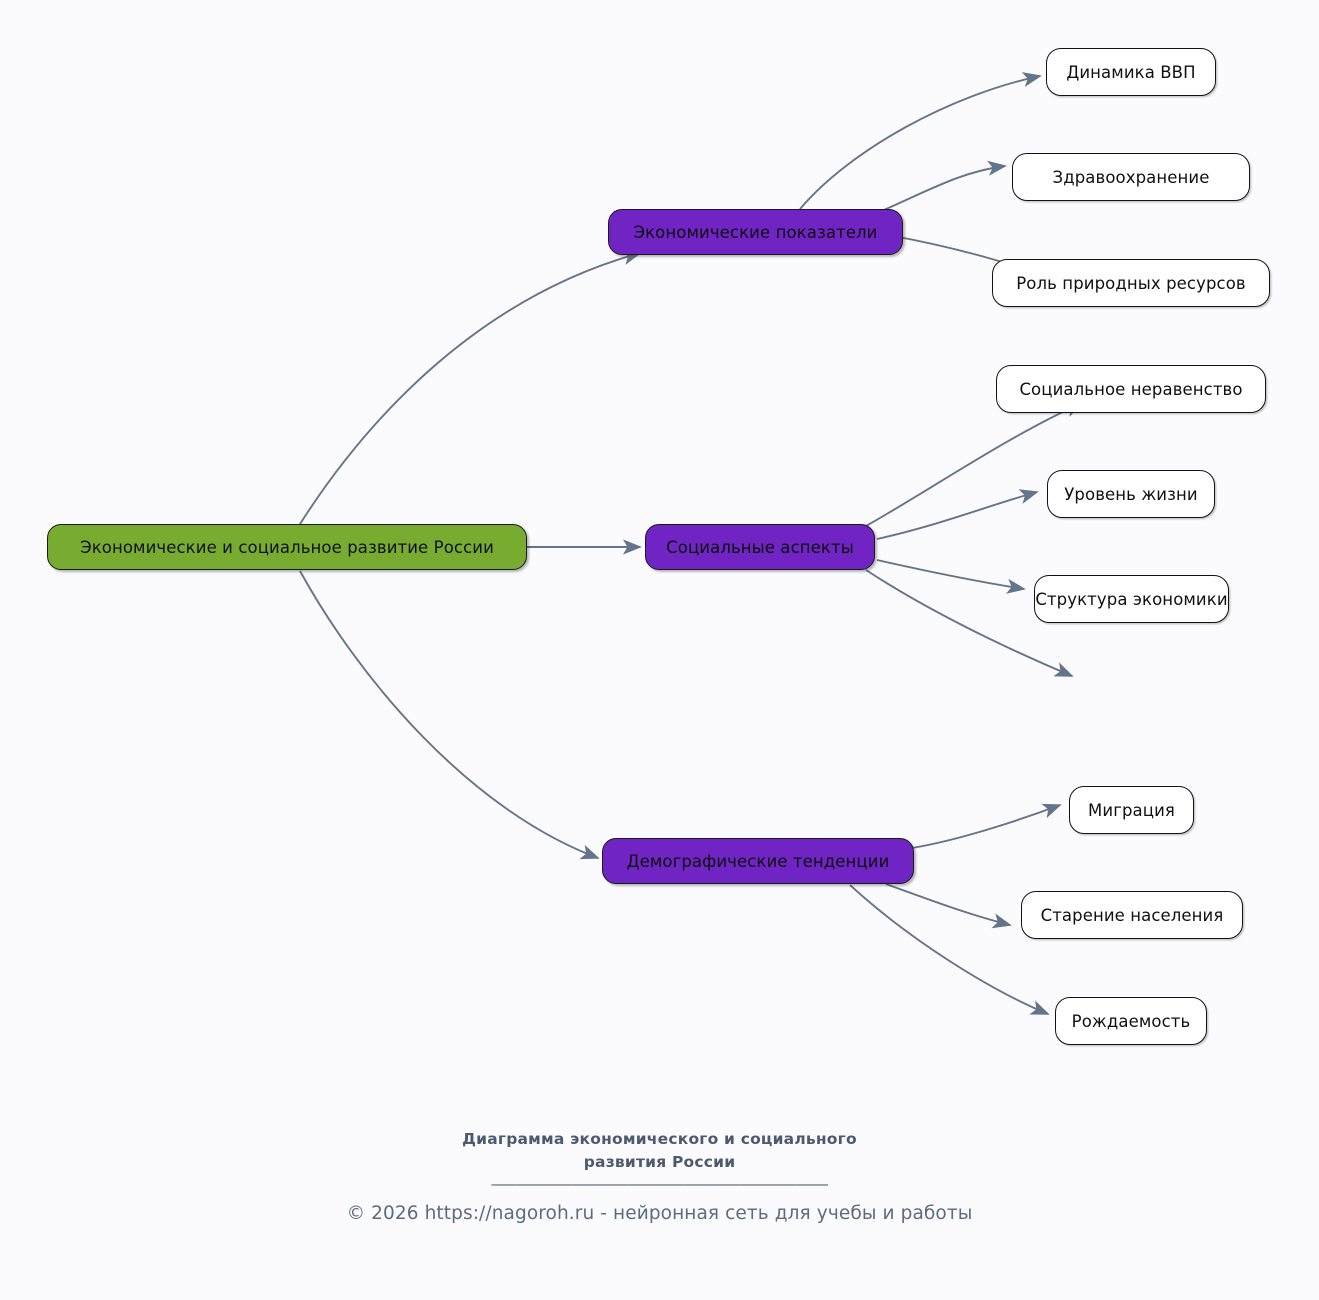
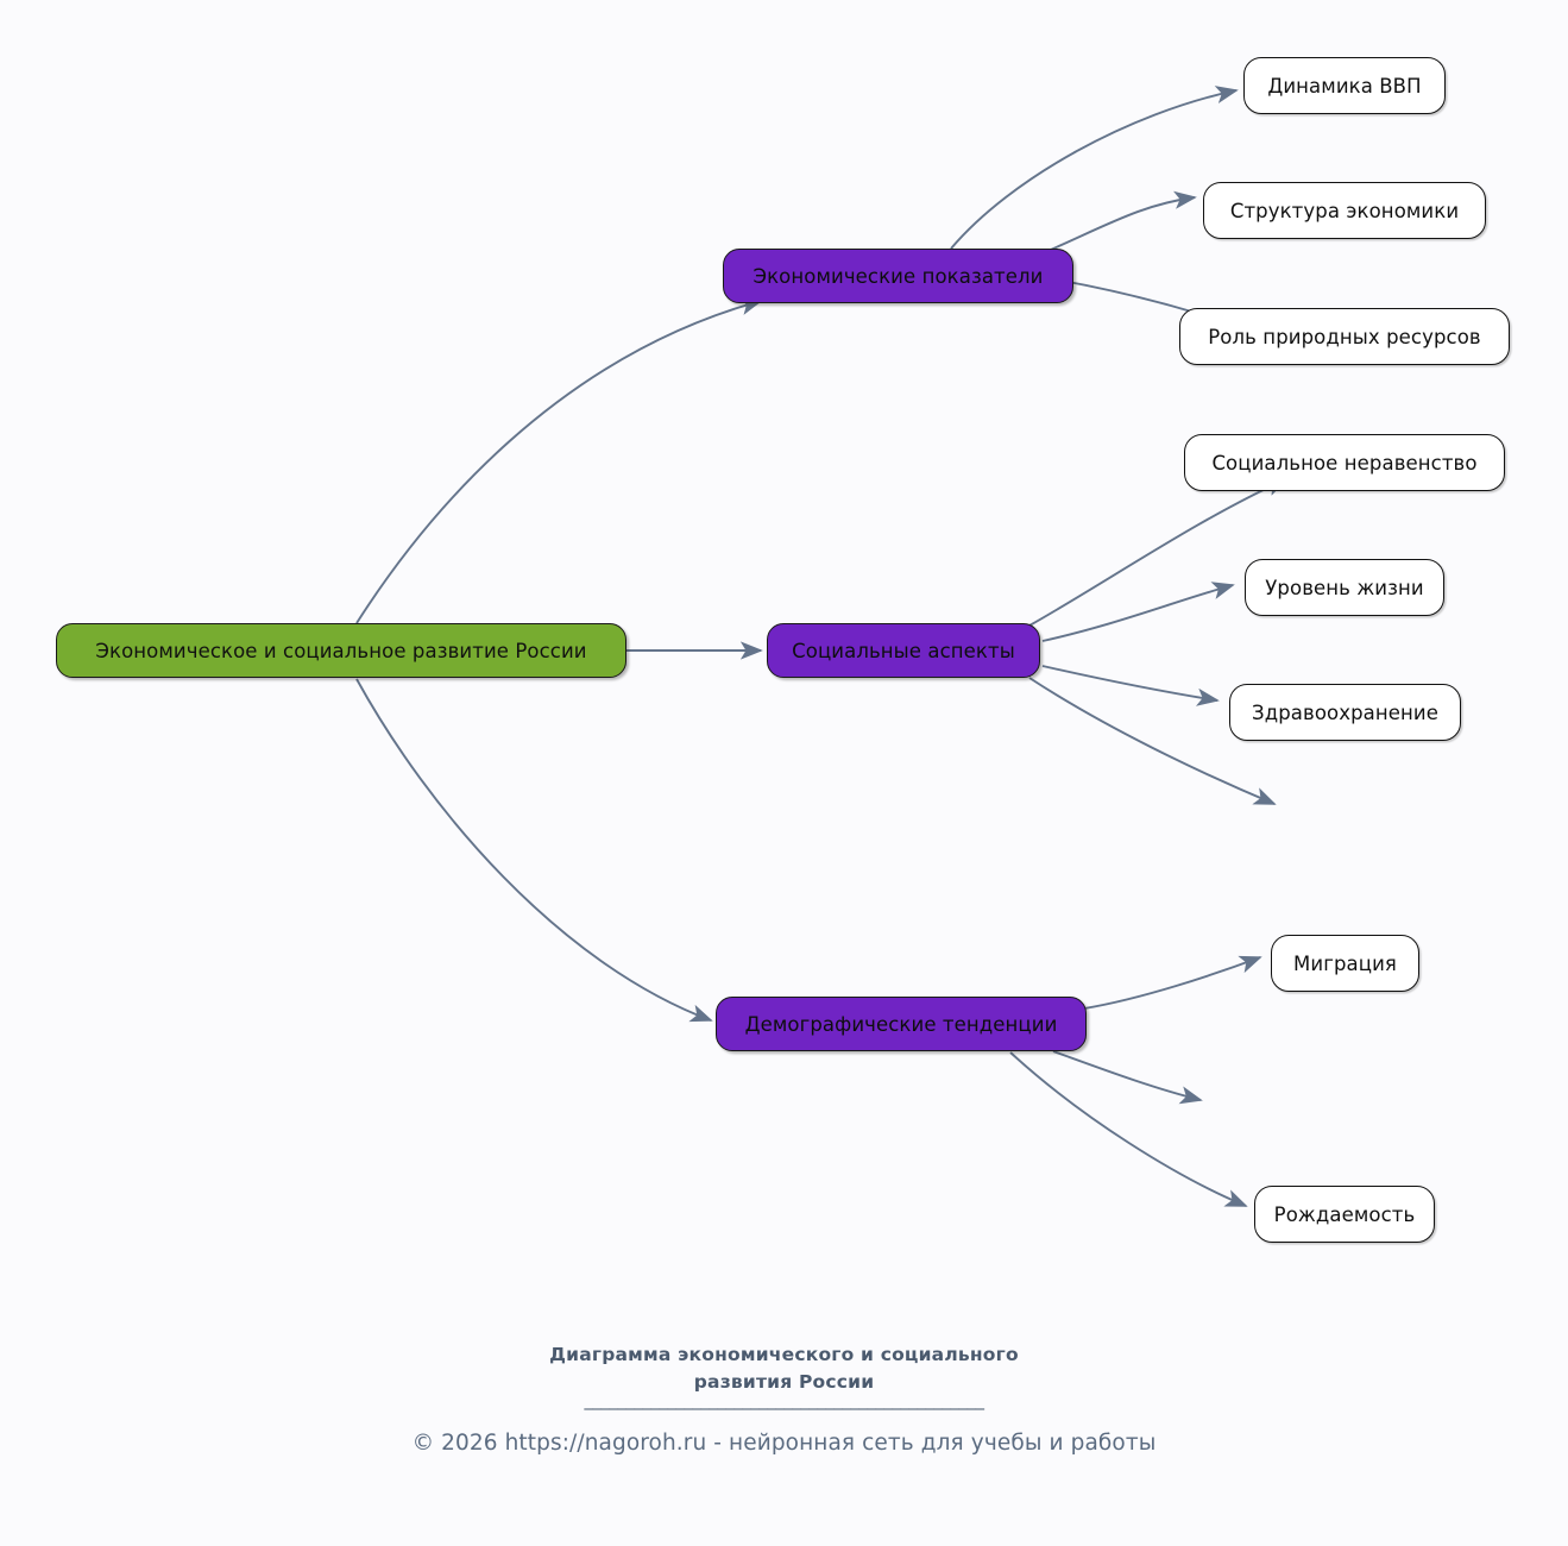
- Экономические и социальное развитие России
+ Экономическое и социальное развитие России
  Экономические показатели
  Социальные аспекты
  Демографические тенденции
  Динамика ВВП
- Здравоохранение
+ Структура экономики
  Роль природных ресурсов
  Социальное неравенство
  Уровень жизни
- Структура экономики
+ Здравоохранение
  Миграция
- Старение населения
  Рождаемость
  Диаграмма экономического и социального
  развития России
  ________________________________________________
  © 2026 https://nagoroh.ru - нейронная сеть для учебы и работы
